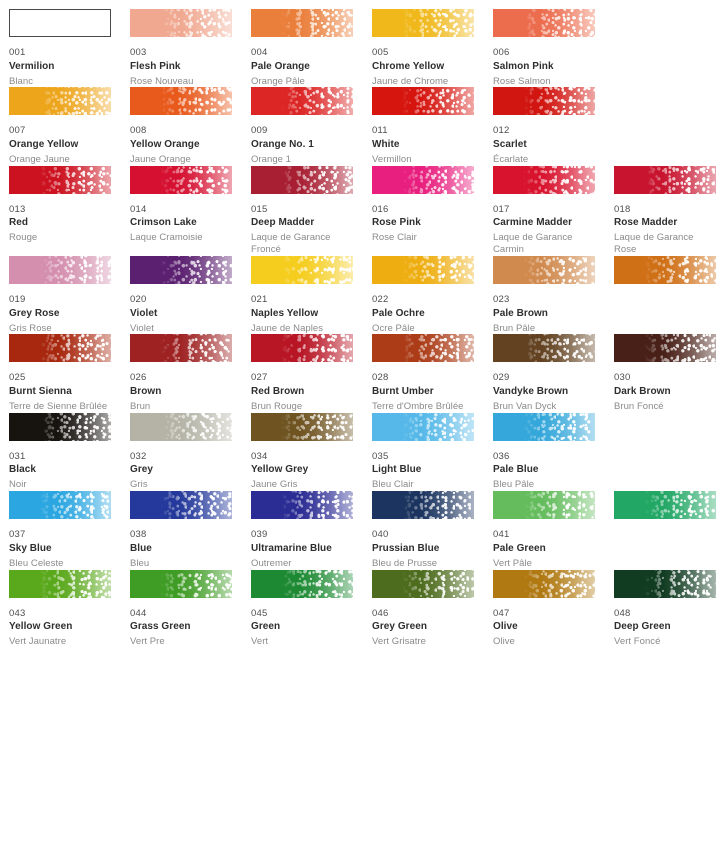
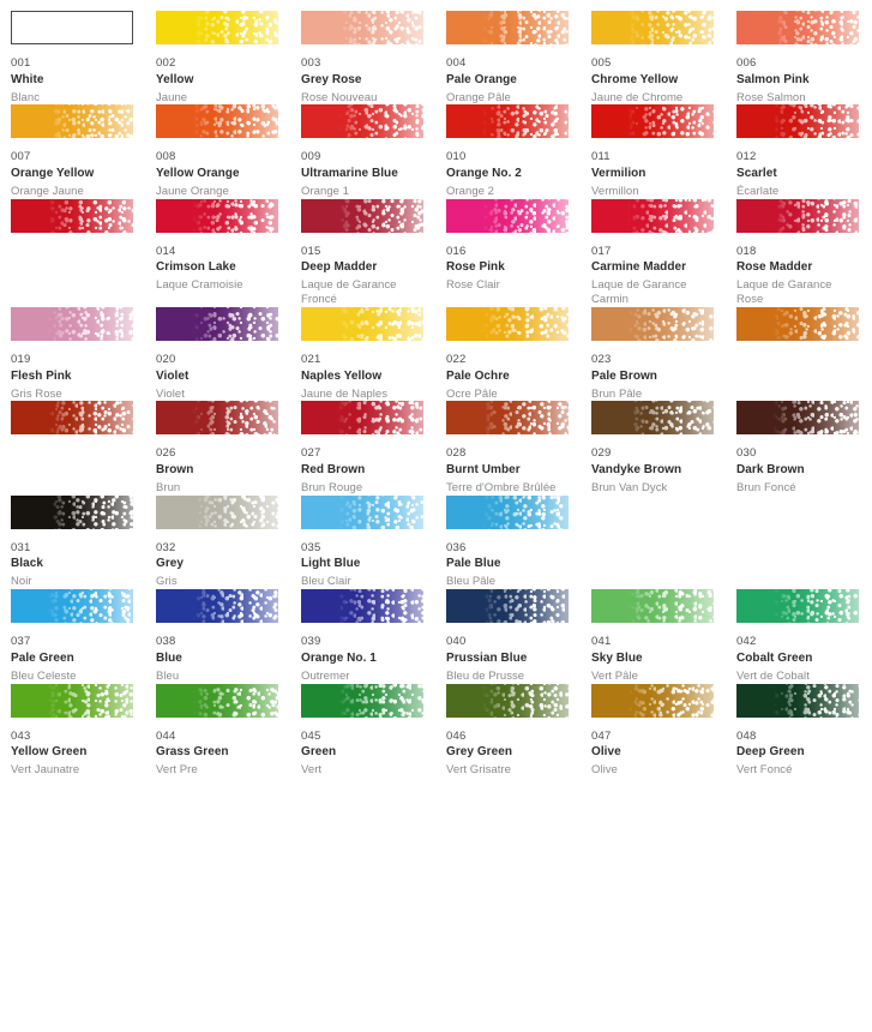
  001
- Vermilion
+ White
  Blanc
+ 002
+ Yellow
+ Jaune
  003
- Flesh Pink
+ Grey Rose
  Rose Nouveau
  004
  Pale Orange
  Orange Pâle
  005
  Chrome Yellow
  Jaune de Chrome
  006
  Salmon Pink
  Rose Salmon
  007
  Orange Yellow
  Orange Jaune
  008
  Yellow Orange
  Jaune Orange
  009
- Orange No. 1
+ Ultramarine Blue
  Orange 1
+ 010
+ Orange No. 2
+ Orange 2
  011
- White
+ Vermilion
  Vermillon
  012
  Scarlet
  Écarlate
- 013
- Red
- Rouge
  014
  Crimson Lake
  Laque Cramoisie
  015
  Deep Madder
  Laque de Garance Froncé
  016
  Rose Pink
  Rose Clair
  017
  Carmine Madder
  Laque de Garance Carmin
  018
  Rose Madder
  Laque de Garance Rose
  019
- Grey Rose
+ Flesh Pink
  Gris Rose
  020
  Violet
  Violet
  021
  Naples Yellow
  Jaune de Naples
  022
  Pale Ochre
  Ocre Pâle
  023
  Pale Brown
  Brun Pâle
- 025
- Burnt Sienna
- Terre de Sienne Brûlée
  026
  Brown
  Brun
  027
  Red Brown
  Brun Rouge
  028
  Burnt Umber
  Terre d'Ombre Brûlée
  029
  Vandyke Brown
  Brun Van Dyck
  030
  Dark Brown
  Brun Foncé
  031
  Black
  Noir
  032
  Grey
  Gris
- 034
- Yellow Grey
- Jaune Gris
  035
  Light Blue
  Bleu Clair
  036
  Pale Blue
  Bleu Pâle
  037
- Sky Blue
+ Pale Green
  Bleu Celeste
  038
  Blue
  Bleu
  039
- Ultramarine Blue
+ Orange No. 1
  Outremer
  040
  Prussian Blue
  Bleu de Prusse
  041
- Pale Green
+ Sky Blue
  Vert Pâle
+ 042
+ Cobalt Green
+ Vert de Cobalt
  043
  Yellow Green
  Vert Jaunatre
  044
  Grass Green
  Vert Pre
  045
  Green
  Vert
  046
  Grey Green
  Vert Grisatre
  047
  Olive
  Olive
  048
  Deep Green
  Vert Foncé
